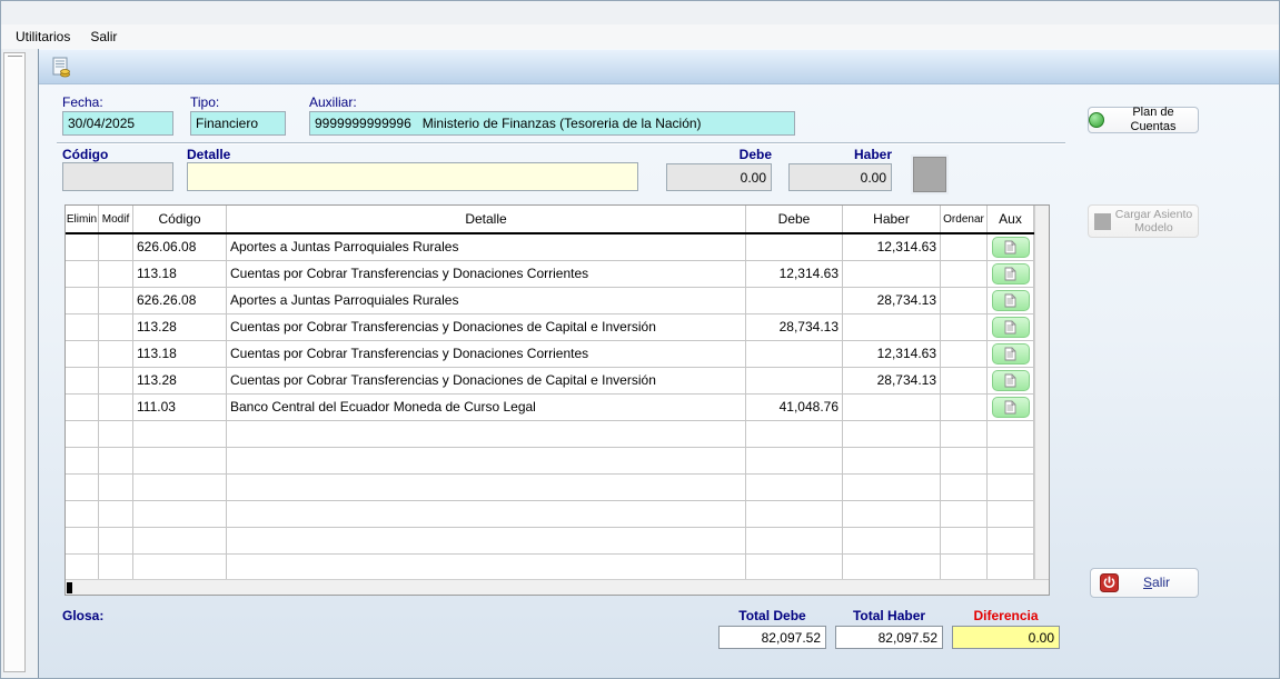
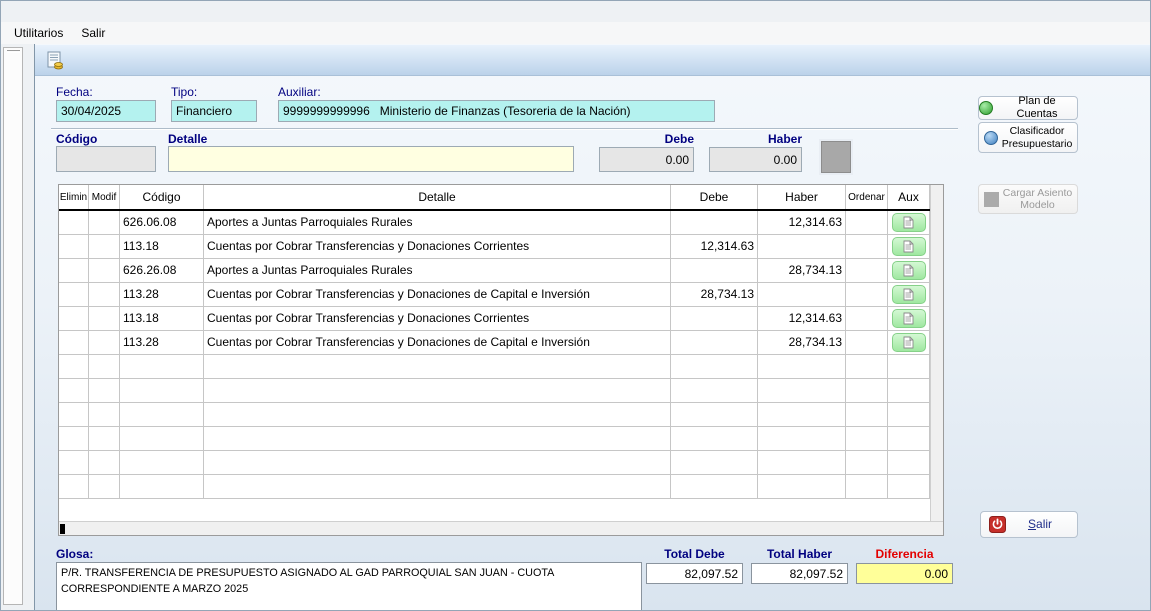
  Utilitarios
  Salir
  Fecha:
  Tipo:
  Auxiliar:
  30/04/2025
  Financiero
  9999999999996 Ministerio de Finanzas (Tesoreria de la Nación)
  Código
  Detalle
  Debe
  Haber
  0.00
  0.00
  Elimin
  Modif
  Código
  Detalle
  Debe
  Haber
  Ordenar
  Aux
  626.06.08
  Aportes a Juntas Parroquiales Rurales
  12,314.63
  113.18
  Cuentas por Cobrar Transferencias y Donaciones Corrientes
  12,314.63
  626.26.08
  Aportes a Juntas Parroquiales Rurales
  28,734.13
  113.28
  Cuentas por Cobrar Transferencias y Donaciones de Capital e Inversión
  28,734.13
  113.18
  Cuentas por Cobrar Transferencias y Donaciones Corrientes
  12,314.63
  113.28
  Cuentas por Cobrar Transferencias y Donaciones de Capital e Inversión
  28,734.13
- 111.03
- Banco Central del Ecuador Moneda de Curso Legal
- 41,048.76
  Plan de Cuentas
+ Clasificador
+ Presupuestario
  Cargar Asiento
  Modelo
  Salir
  Glosa:
+ P/R. TRANSFERENCIA DE PRESUPUESTO ASIGNADO AL GAD PARROQUIAL SAN JUAN - CUOTA CORRESPONDIENTE A MARZO 2025
  Total Debe
  Total Haber
  Diferencia
  82,097.52
  82,097.52
  0.00
